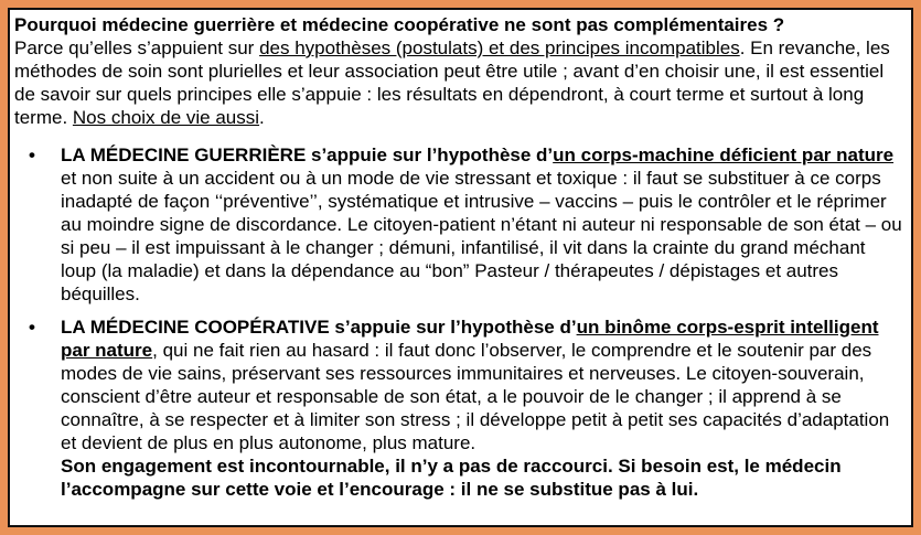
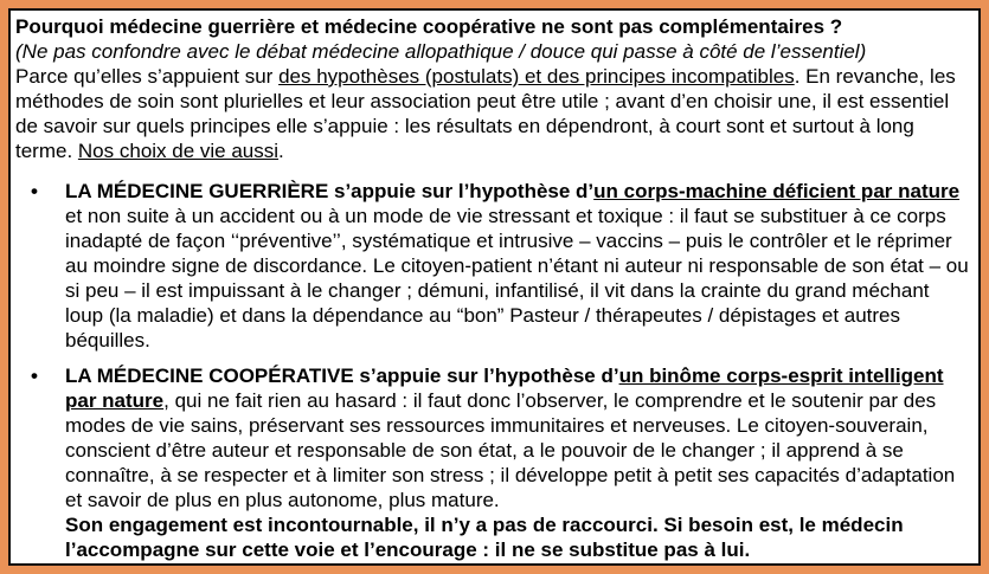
  Pourquoi médecine guerrière et médecine coopérative ne sont pas complémentaires ?
+ (Ne pas confondre avec le débat médecine allopathique / douce qui passe à côté de l’essentiel)
- Parce qu’elles s’appuient sur des hypothèses (postulats) et des principes incompatibles. En revanche, les méthodes de soin sont plurielles et leur association peut être utile ; avant d’en choisir une, il est essentiel de savoir sur quels principes elle s’appuie : les résultats en dépendront, à court terme et surtout à long terme. Nos choix de vie aussi.
+ Parce qu’elles s’appuient sur des hypothèses (postulats) et des principes incompatibles. En revanche, les méthodes de soin sont plurielles et leur association peut être utile ; avant d’en choisir une, il est essentiel de savoir sur quels principes elle s’appuie : les résultats en dépendront, à court sont et surtout à long terme. Nos choix de vie aussi.
  •
  LA MÉDECINE GUERRIÈRE s’appuie sur l’hypothèse d’un corps-machine déficient par nature et non suite à un accident ou à un mode de vie stressant et toxique : il faut se substituer à ce corps inadapté de façon ‘‘préventive’’, systématique et intrusive – vaccins – puis le contrôler et le réprimer au moindre signe de discordance. Le citoyen-patient n’étant ni auteur ni responsable de son état – ou si peu – il est impuissant à le changer ; démuni, infantilisé, il vit dans la crainte du grand méchant loup (la maladie) et dans la dépendance au “bon” Pasteur / thérapeutes / dépistages et autres béquilles.
  •
- LA MÉDECINE COOPÉRATIVE s’appuie sur l’hypothèse d’un binôme corps-esprit intelligent par nature, qui ne fait rien au hasard : il faut donc l’observer, le comprendre et le soutenir par des modes de vie sains, préservant ses ressources immunitaires et nerveuses. Le citoyen-souverain, conscient d’être auteur et responsable de son état, a le pouvoir de le changer ; il apprend à se connaître, à se respecter et à limiter son stress ; il développe petit à petit ses capacités d’adaptation et devient de plus en plus autonome, plus mature.
+ LA MÉDECINE COOPÉRATIVE s’appuie sur l’hypothèse d’un binôme corps-esprit intelligent par nature, qui ne fait rien au hasard : il faut donc l’observer, le comprendre et le soutenir par des modes de vie sains, préservant ses ressources immunitaires et nerveuses. Le citoyen-souverain, conscient d’être auteur et responsable de son état, a le pouvoir de le changer ; il apprend à se connaître, à se respecter et à limiter son stress ; il développe petit à petit ses capacités d’adaptation et savoir de plus en plus autonome, plus mature.
  Son engagement est incontournable, il n’y a pas de raccourci. Si besoin est, le médecin l’accompagne sur cette voie et l’encourage : il ne se substitue pas à lui.
